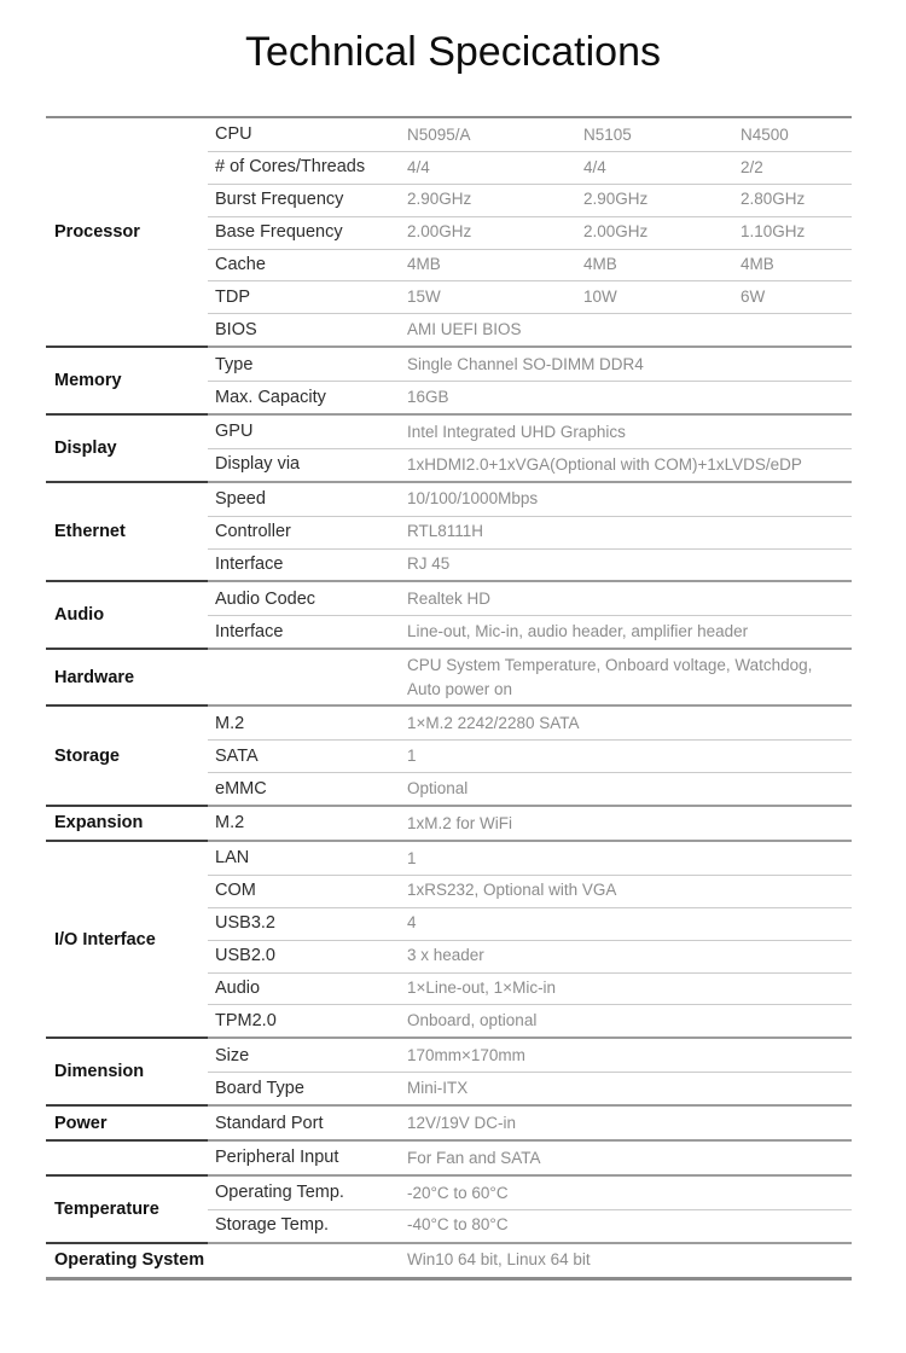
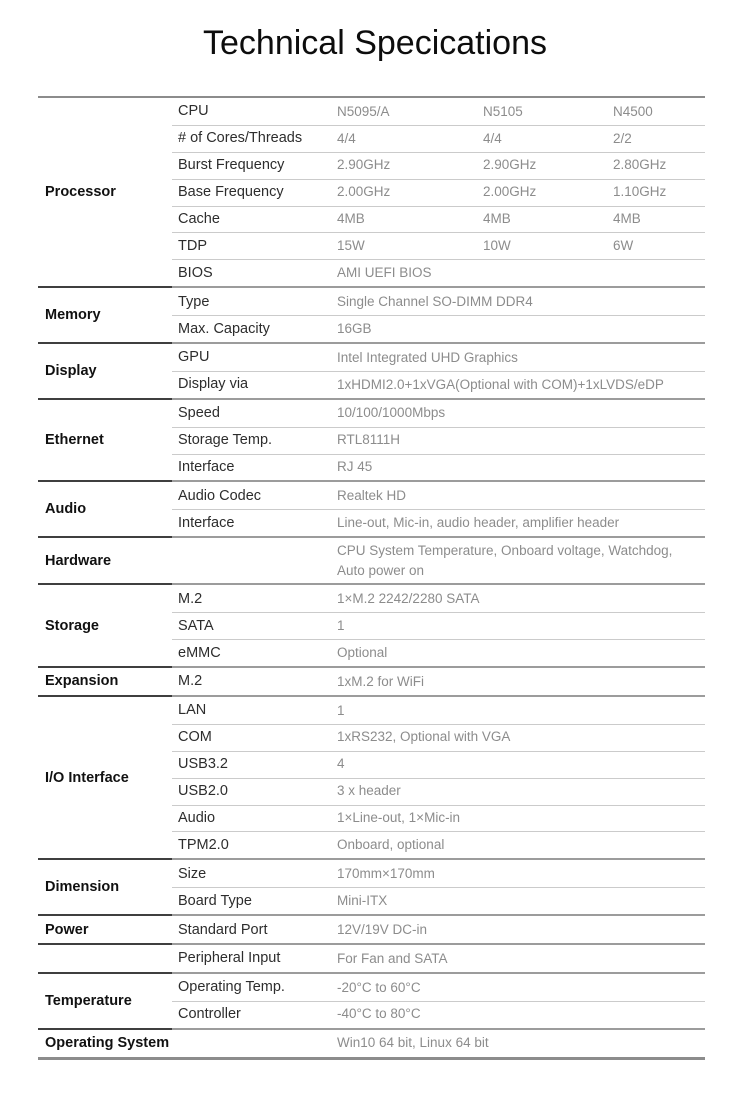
  Technical Specications
  Processor
  CPU
  N5095/A
  N5105
  N4500
  # of Cores/Threads
  4/4
  4/4
  2/2
  Burst Frequency
  2.90GHz
  2.90GHz
  2.80GHz
  Base Frequency
  2.00GHz
  2.00GHz
  1.10GHz
  Cache
  4MB
  4MB
  4MB
  TDP
  15W
  10W
  6W
  BIOS
  AMI UEFI BIOS
  Memory
  Type
  Single Channel SO-DIMM DDR4
  Max. Capacity
  16GB
  Display
  GPU
  Intel Integrated UHD Graphics
  Display via
  1xHDMI2.0+1xVGA(Optional with COM)+1xLVDS/eDP
  Ethernet
  Speed
  10/100/1000Mbps
- Controller
+ Storage Temp.
  RTL8111H
  Interface
  RJ 45
  Audio
  Audio Codec
  Realtek HD
  Interface
  Line-out, Mic-in, audio header, amplifier header
  Hardware
  CPU System Temperature, Onboard voltage, Watchdog, Auto power on
  Storage
  M.2
  1×M.2 2242/2280 SATA
  SATA
  1
  eMMC
  Optional
  Expansion
  M.2
  1xM.2 for WiFi
  I/O Interface
  LAN
  1
  COM
  1xRS232, Optional with VGA
  USB3.2
  4
  USB2.0
  3 x header
  Audio
  1×Line-out, 1×Mic-in
  TPM2.0
  Onboard, optional
  Dimension
  Size
  170mm×170mm
  Board Type
  Mini-ITX
  Power
  Standard Port
  12V/19V DC-in
  Peripheral Input
  For Fan and SATA
  Temperature
  Operating Temp.
  -20°C to 60°C
- Storage Temp.
+ Controller
  -40°C to 80°C
  Operating System
  Win10 64 bit, Linux 64 bit
